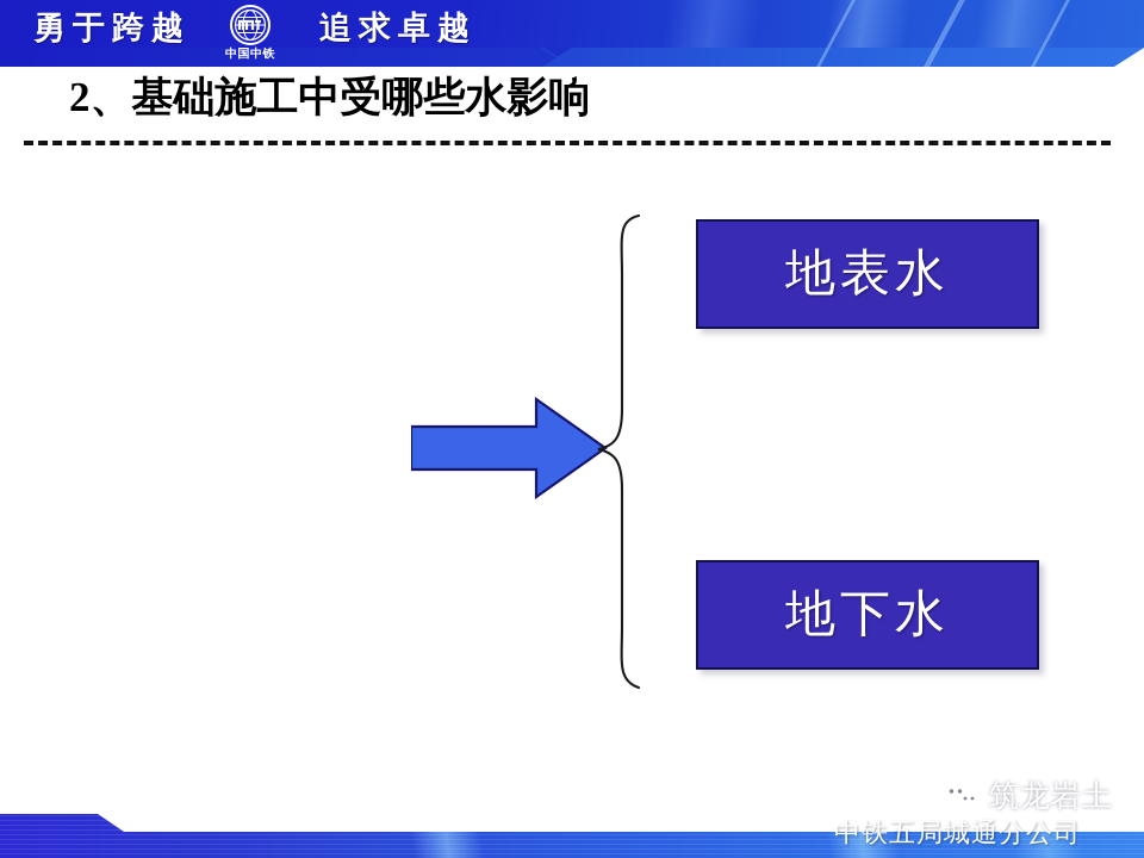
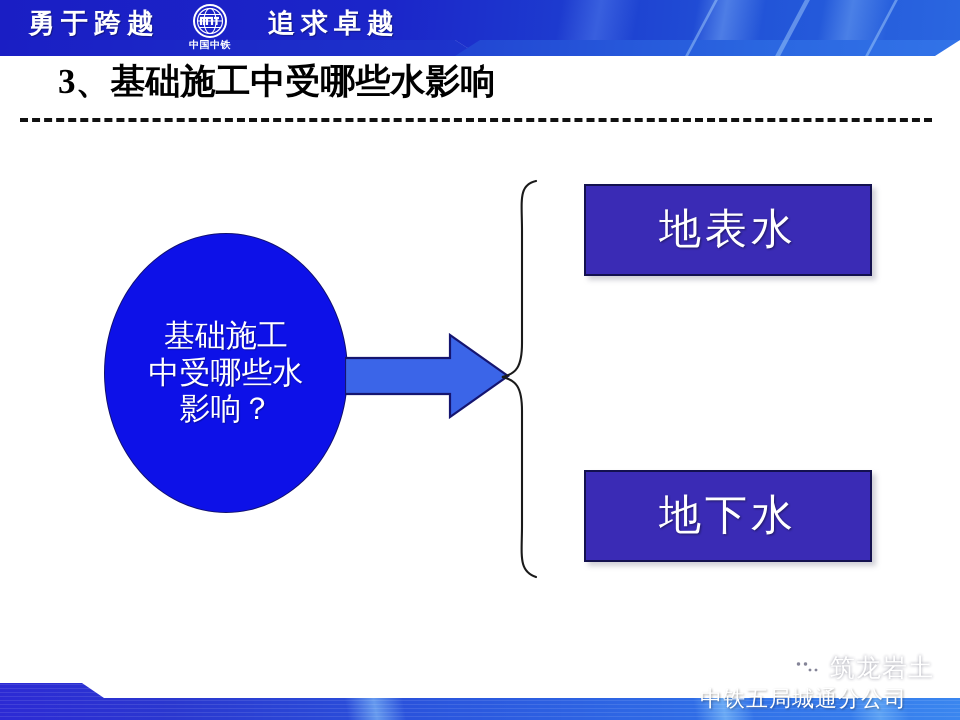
  勇于跨越
  中国中铁
  追求卓越
- 2、基础施工中受哪些水影响
+ 3、基础施工中受哪些水影响
+ 基础施工
+ 中受哪些水
+ 影响？
  地表水
  地下水
  中铁五局城通分公司
  筑龙岩土
